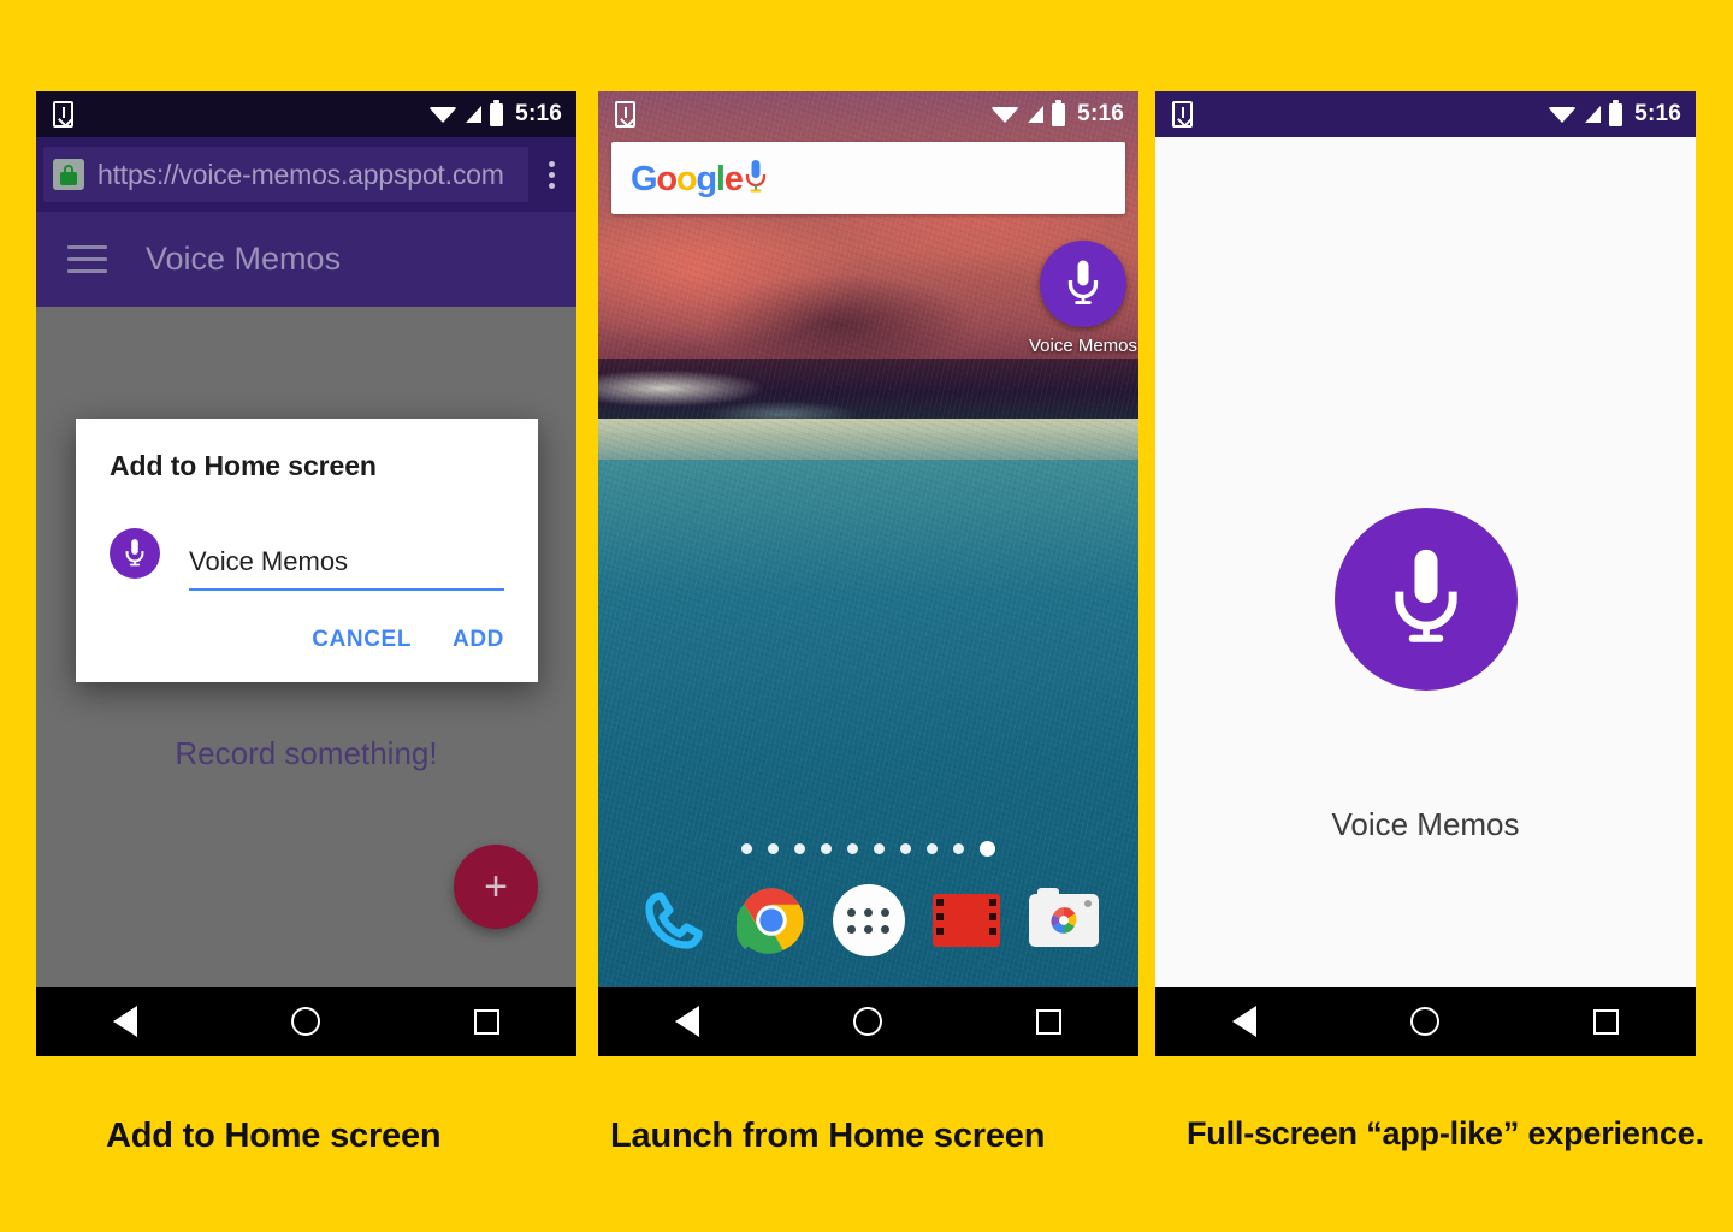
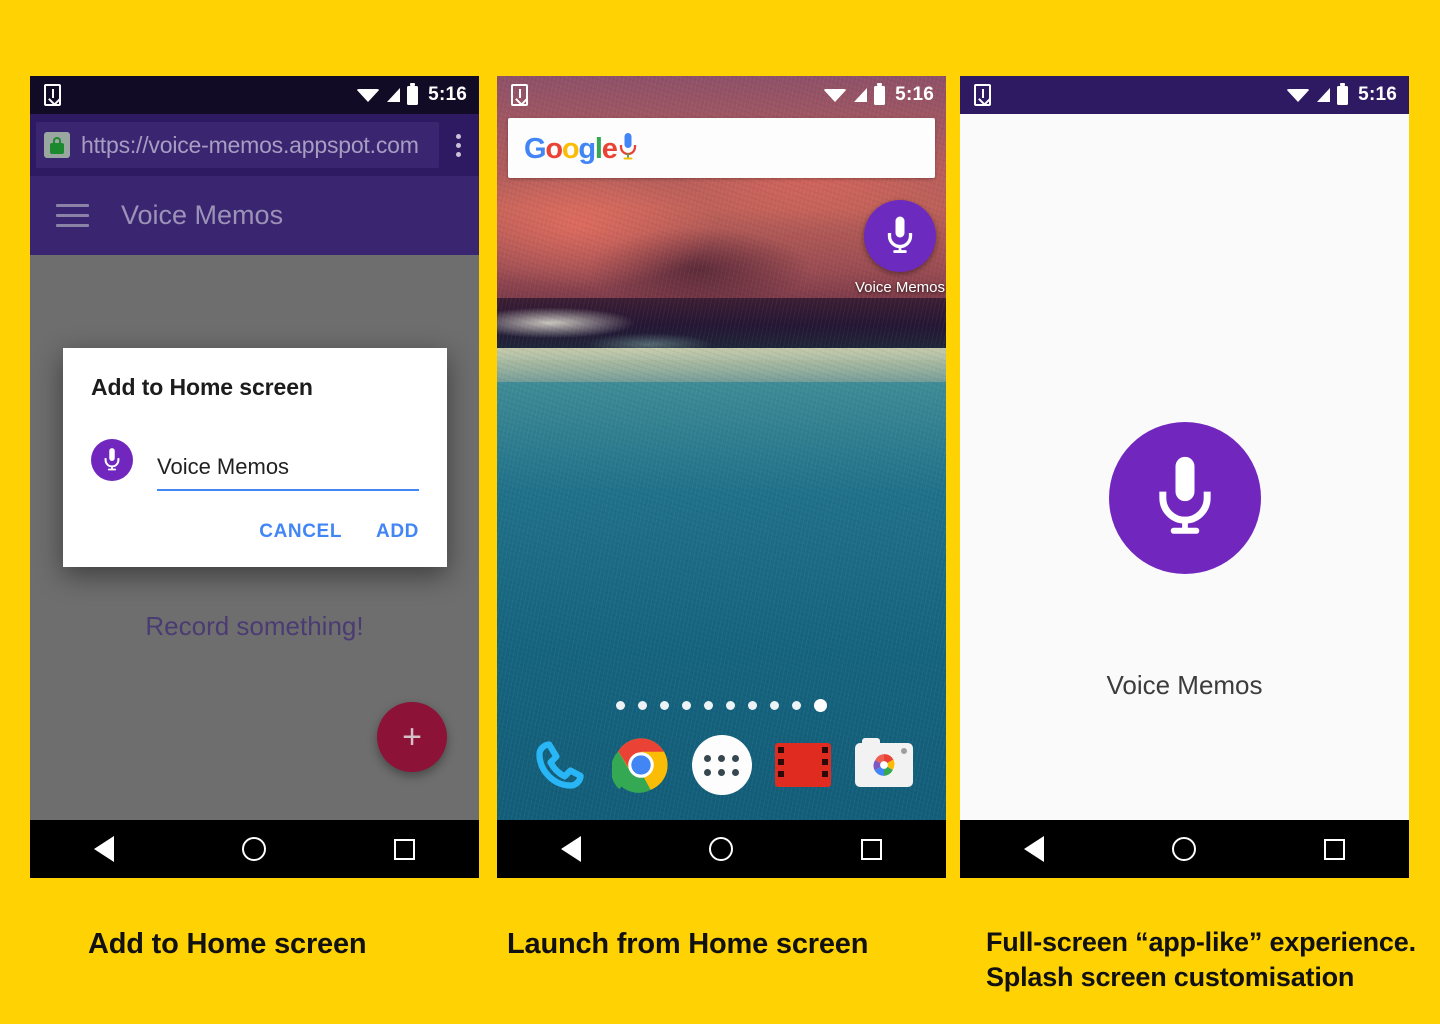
  5:16
  https://voice-memos.appspot.com
  Voice Memos
  Record something!
  +
  Add to Home screen
  Voice Memos
  CANCEL
  ADD
  5:16
  Google
  Voice Memos
  5:16
  Voice Memos
  Add to Home screen
  Launch from Home screen
  Full-screen “app-like” experience.
+ Splash screen customisation
